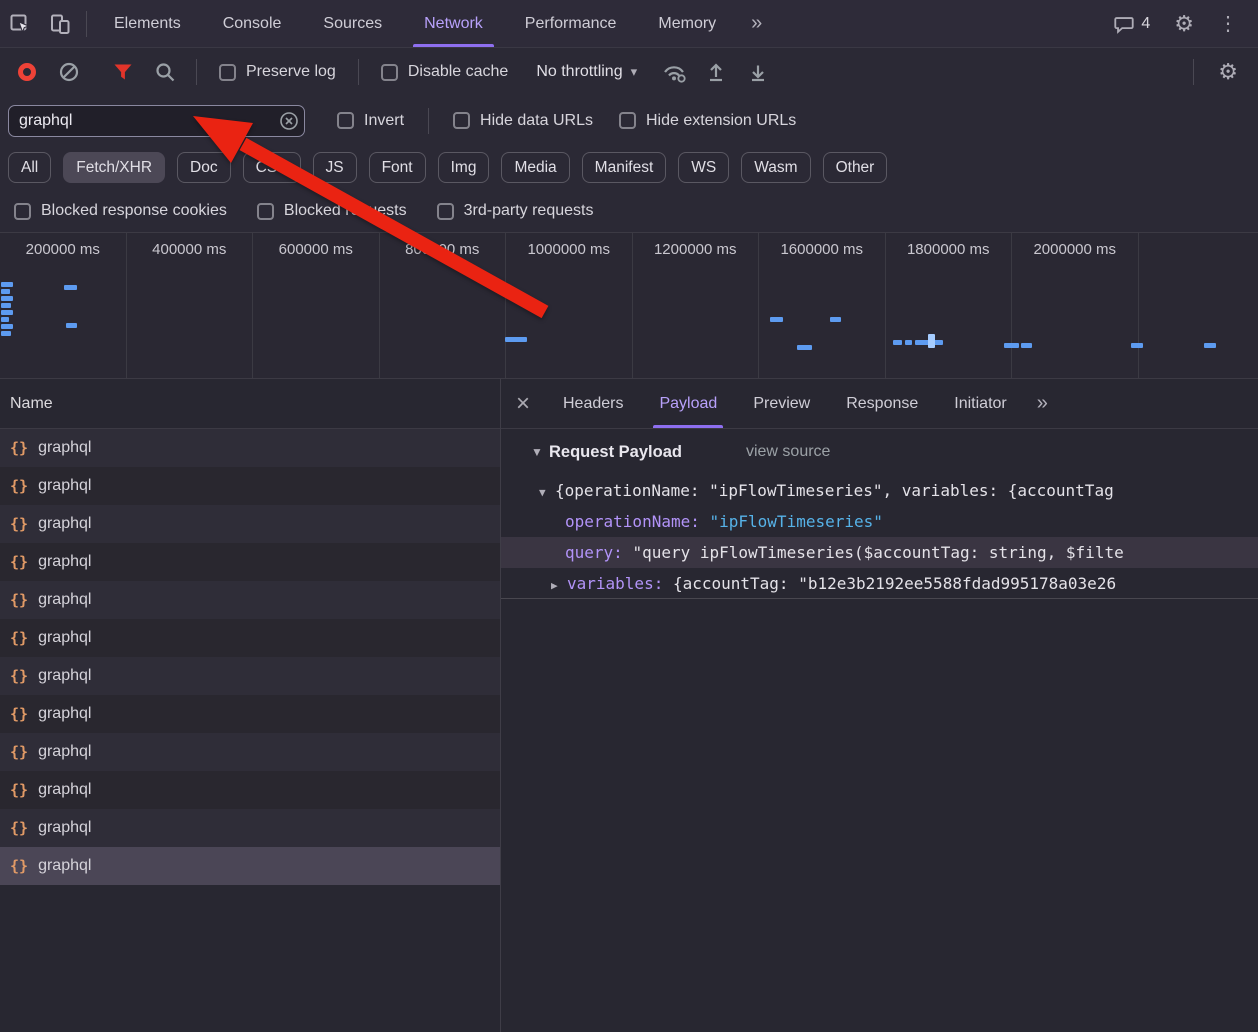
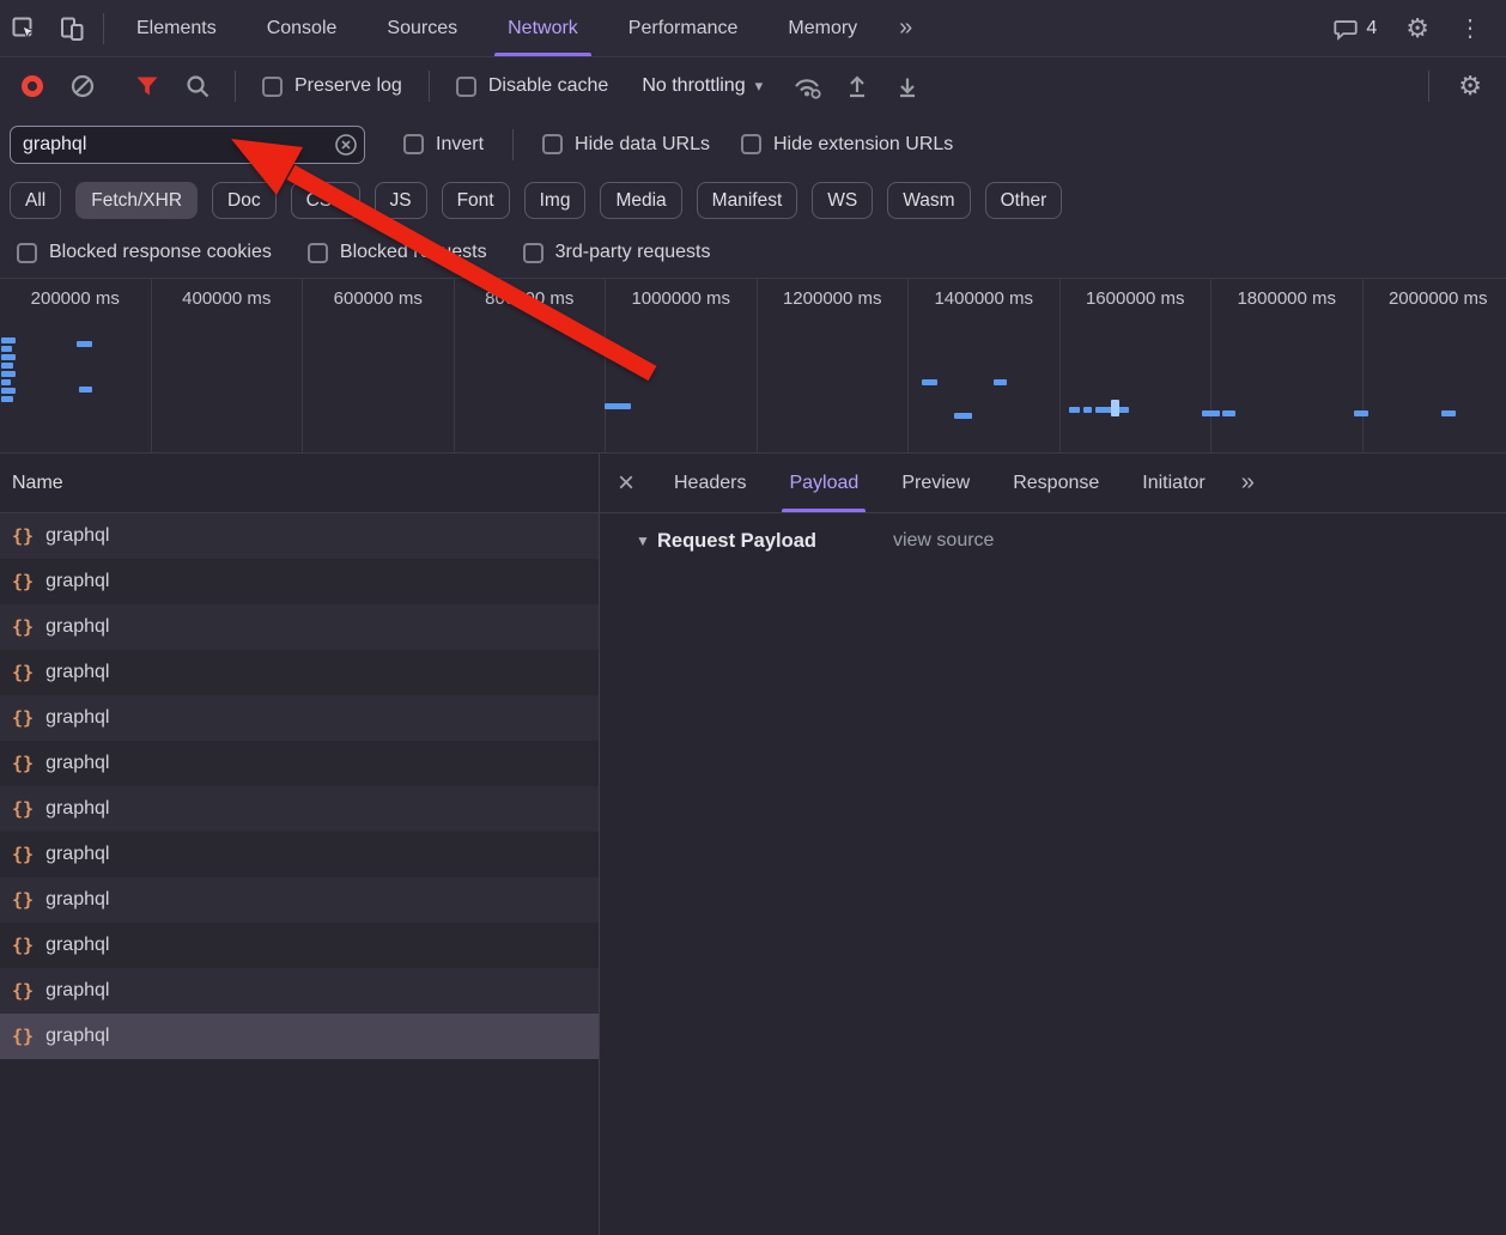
  Elements
  Console
  Sources
  Network
  Performance
  Memory
  »
  4
  ⚙
  ⋮
  Preserve log
  Disable cache
  No throttling
  ▾
  ⚙
  graphql
  Invert
  Hide data URLs
  Hide extension URLs
  All
  Fetch/XHR
  Doc
  JS
  Font
  Img
  Media
  Manifest
  WS
  Wasm
  Other
  Blocked response cookies
  Blocked rests
  3rd-party requests
  200000 ms
  400000 ms
  600000 ms
  1000000 ms
  1200000 ms
+ 1400000 ms
  1600000 ms
  1800000 ms
  2000000 ms
  Name
  {}
  graphql
  {}
  graphql
  {}
  graphql
  {}
  graphql
  {}
  graphql
  {}
  graphql
  {}
  graphql
  {}
  graphql
  {}
  graphql
  {}
  graphql
  {}
  graphql
  {}
  graphql
  ×
  Headers
  Payload
  Preview
  Response
  Initiator
  »
  ▼
  Request Payload
  view source
- ▼ {operationName: "ipFlowTimeseries", variables: {accountTag
- operationName: "ipFlowTimeseries"
- query: "query ipFlowTimeseries($accountTag: string, $filte
- ▶ variables: {accountTag: "b12e3b2192ee5588fdad995178a03e26
